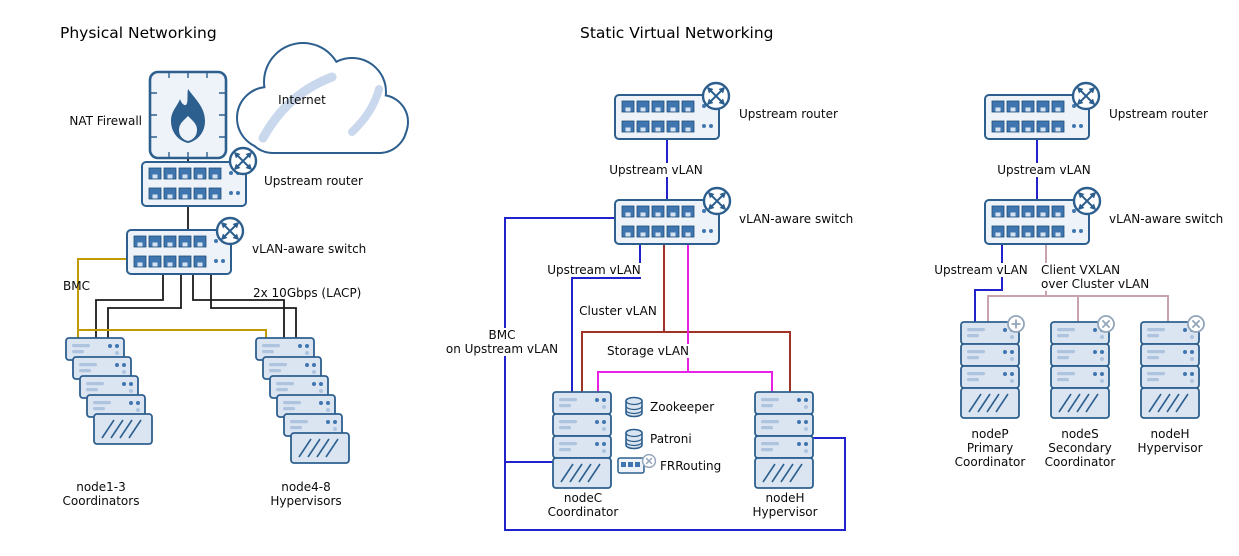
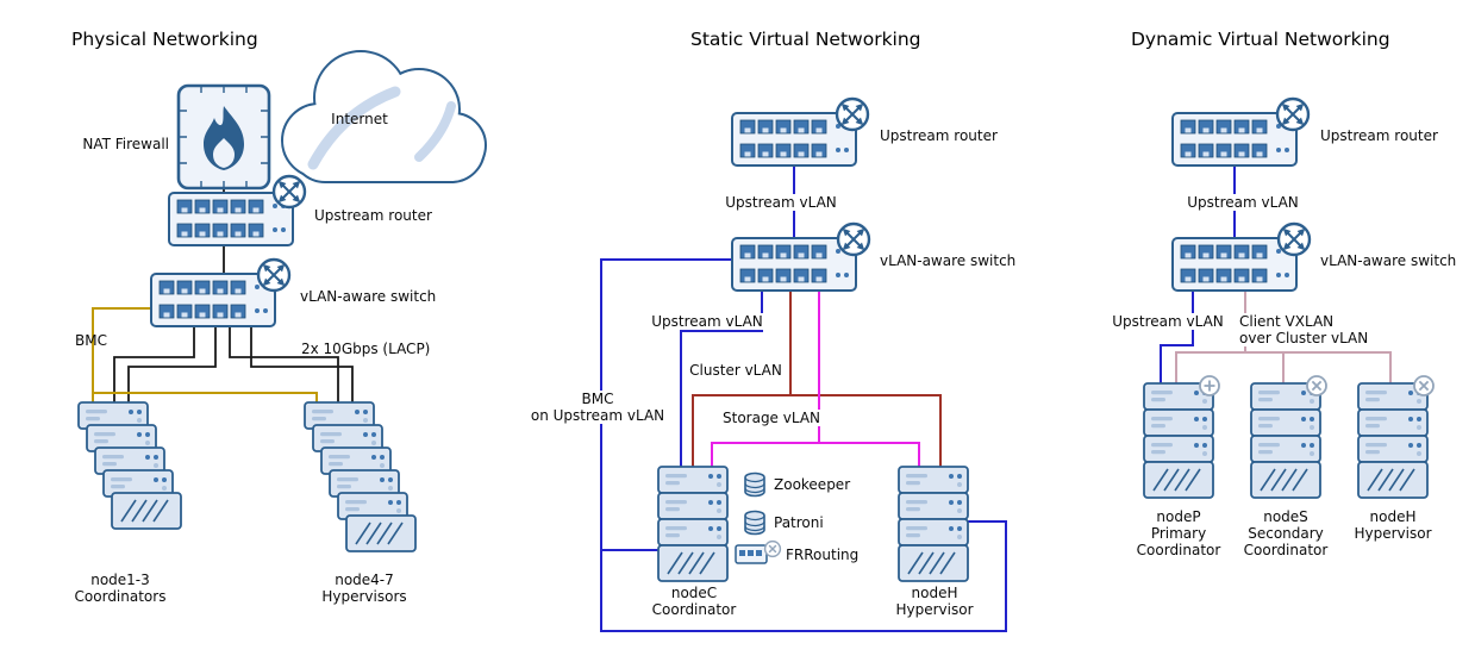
  Physical Networking
  Internet
  NAT Firewall
  Upstream router
  vLAN-aware switch
  BMC
  2x 10Gbps (LACP)
  node1-3
  Coordinators
- node4-8
+ node4-7
  Hypervisors
  Static Virtual Networking
  Upstream router
  Upstream vLAN
  vLAN-aware switch
  Upstream vLAN
  Cluster vLAN
  Storage vLAN
  BMC
  on Upstream vLAN
  Zookeeper
  Patroni
  FRRouting
  nodeC
  Coordinator
  nodeH
  Hypervisor
+ Dynamic Virtual Networking
  Upstream router
  Upstream vLAN
  vLAN-aware switch
  Upstream vLAN
  Client VXLAN
  over Cluster vLAN
  nodeP
  Primary
  Coordinator
  nodeS
  Secondary
  Coordinator
  nodeH
  Hypervisor
